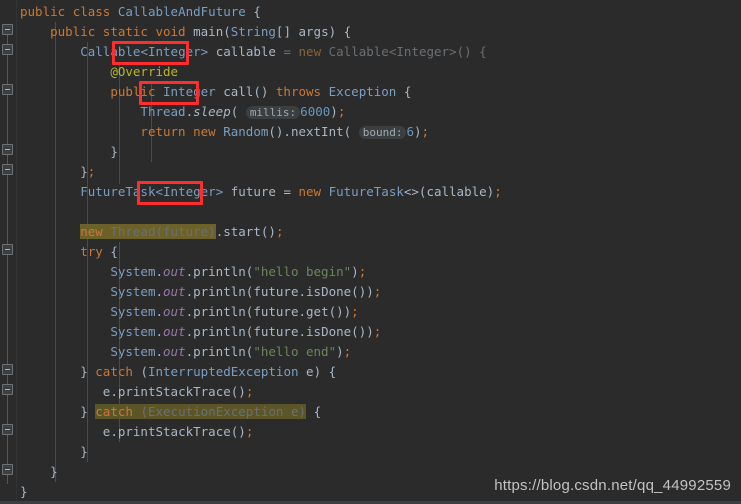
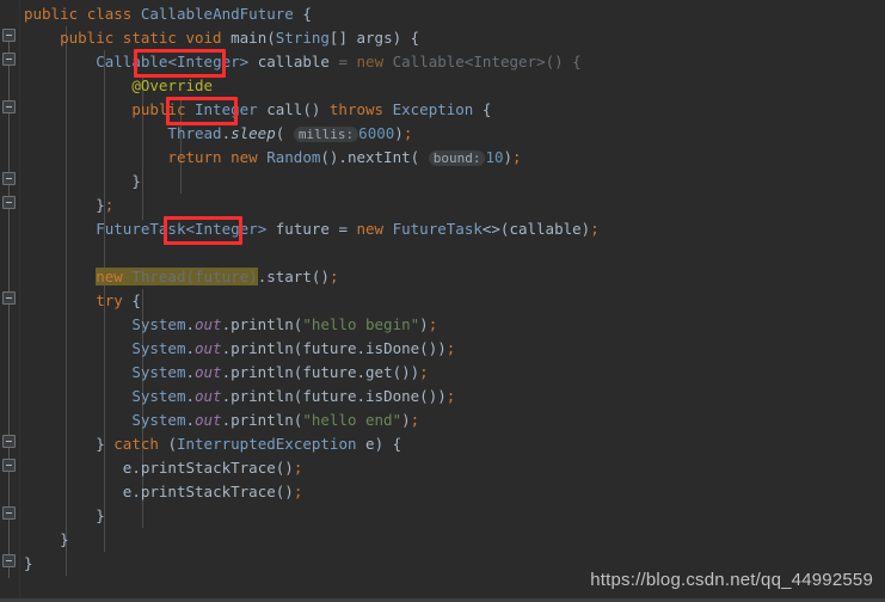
  public class CallableAndFuture {
  public static void main(String[] args) {
  Callable<Integer> callable = new Callable<Integer>() {
  @Override
  public Integer call() throws Exception {
  Thread.sleep( millis: 6000);
- return new Random().nextInt( bound: 6);
+ return new Random().nextInt( bound: 10);
  }
  };
  FutureTask<Integer> future = new FutureTask<>(callable);
  new Thread(future).start();
  try {
  System.out.println("hello begin");
  System.out.println(future.isDone());
  System.out.println(future.get());
  System.out.println(future.isDone());
  System.out.println("hello end");
  } catch (InterruptedException e) {
  e.printStackTrace();
- } catch (ExecutionException e) {
  e.printStackTrace();
  }
  }
  }
  https://blog.csdn.net/qq_44992559
